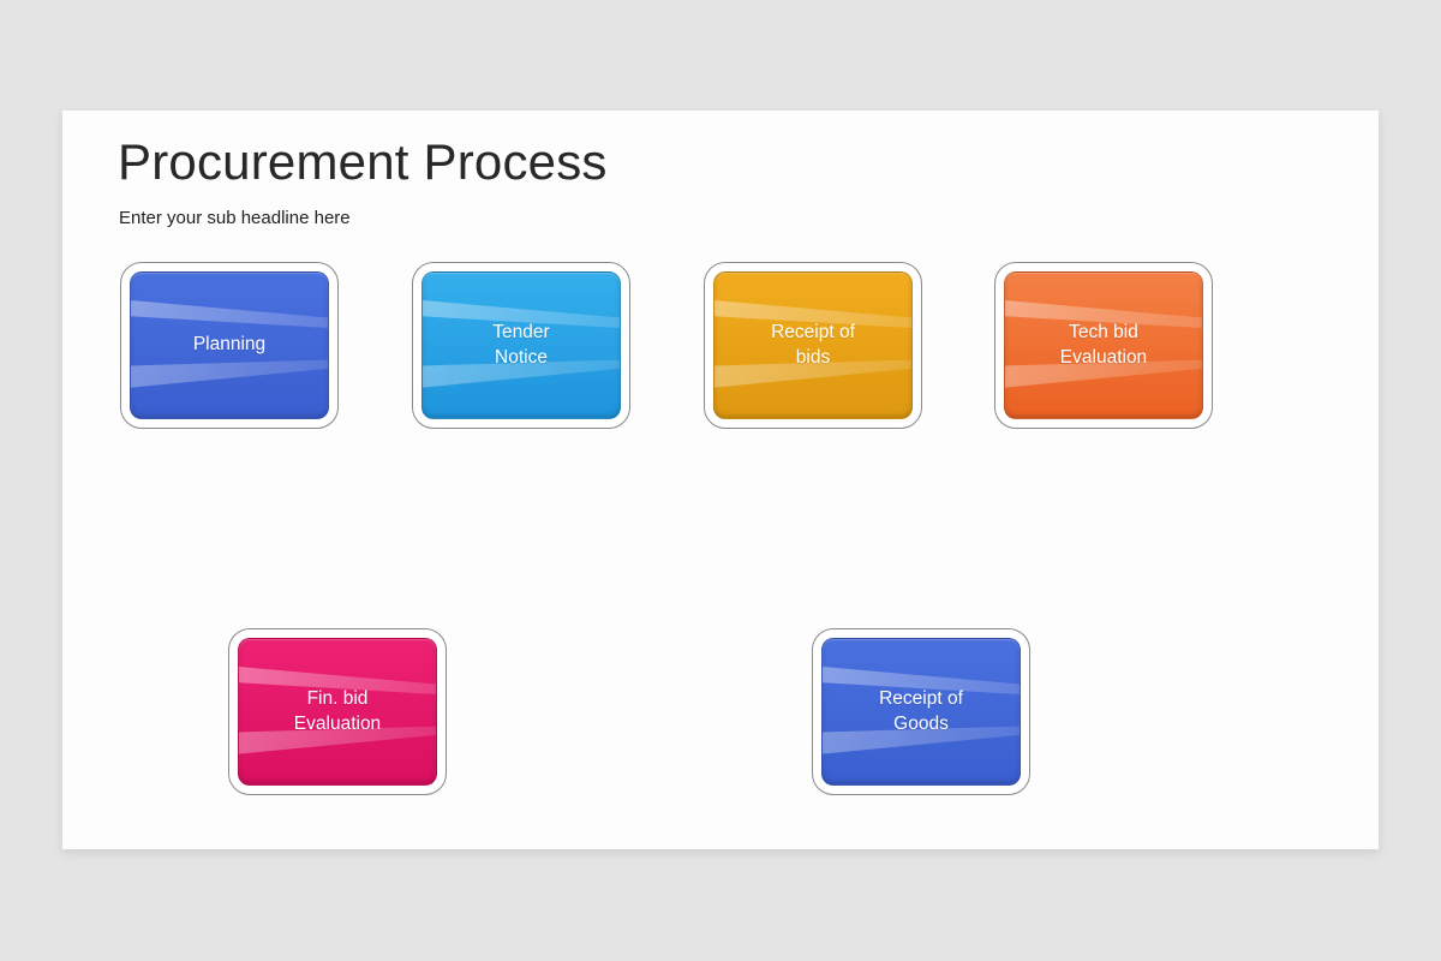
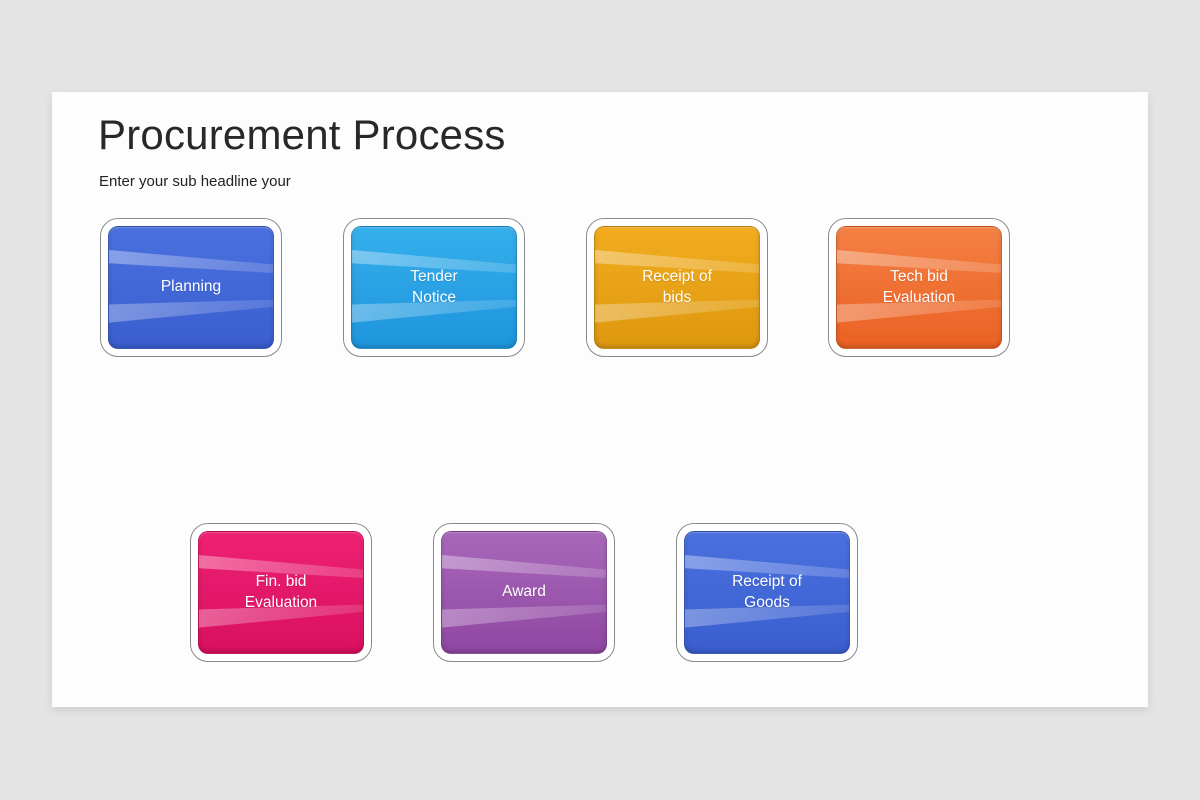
  Procurement Process
- Enter your sub headline here
+ Enter your sub headline your
  Planning
  Tender
  Notice
  Receipt of
  bids
  Tech bid
  Evaluation
  Fin. bid
  Evaluation
+ Award
  Receipt of
  Goods
